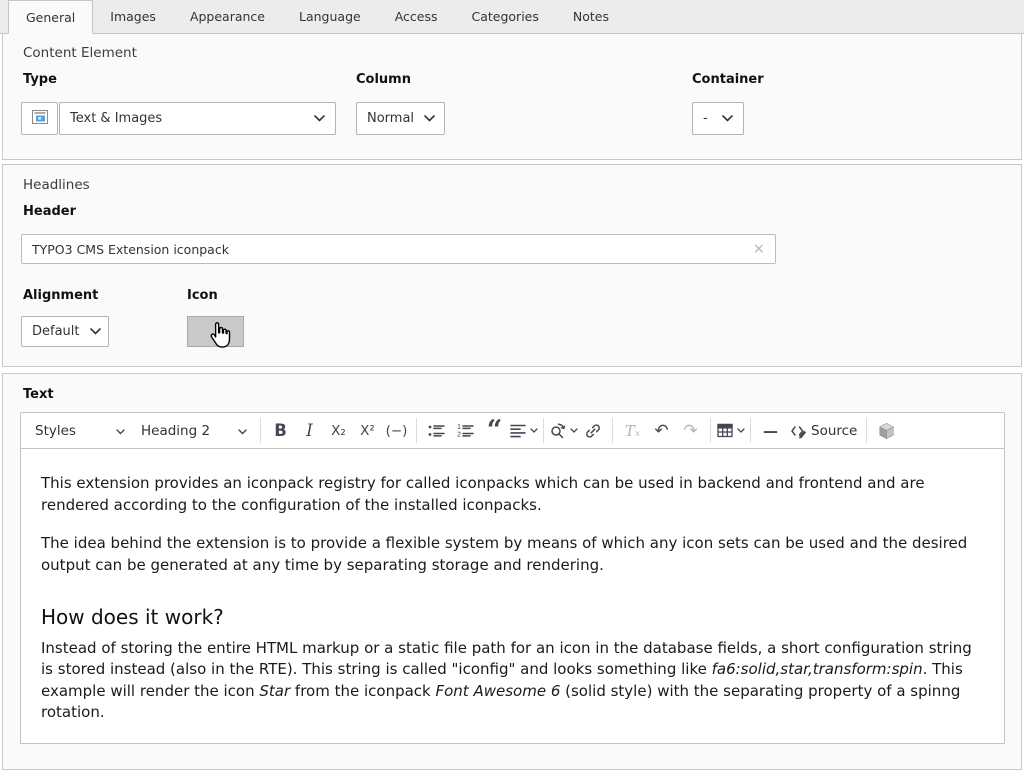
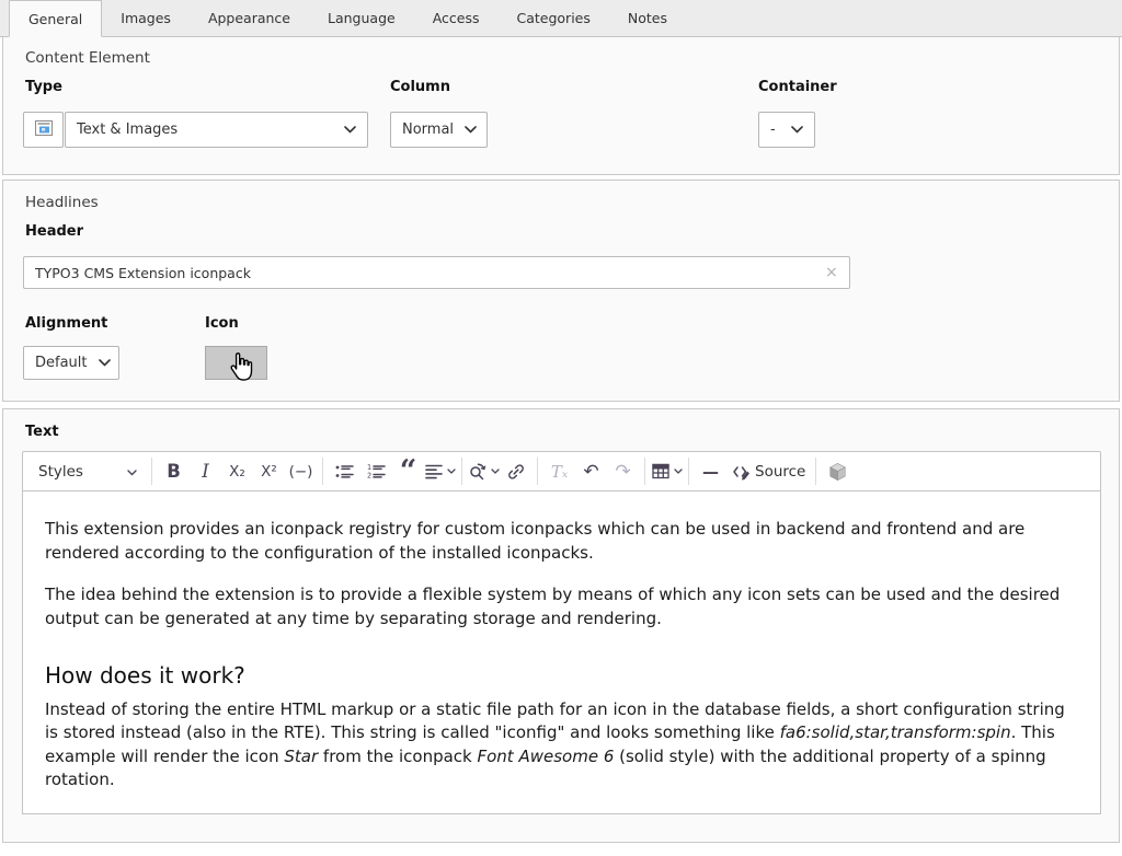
  General
  Images
  Appearance
  Language
  Access
  Categories
  Notes
  Content Element
  Type
  Column
  Container
  Text & Images
  Normal
  -
  Headlines
  Header
  TYPO3 CMS Extension iconpack
  ×
  Alignment
  Icon
  Default
  Text
  Styles
- Heading 2
  B
  I
  X₂
  X²
  (−)
  1
  2
  “
  Tₓ
  ↶
  ↷
  —
  Source
- This extension provides an iconpack registry for called iconpacks which can be used in backend and frontend and are rendered according to the configuration of the installed iconpacks.
+ This extension provides an iconpack registry for custom iconpacks which can be used in backend and frontend and are rendered according to the configuration of the installed iconpacks.
  The idea behind the extension is to provide a flexible system by means of which any icon sets can be used and the desired output can be generated at any time by separating storage and rendering.
  How does it work?
- Instead of storing the entire HTML markup or a static file path for an icon in the database fields, a short configuration string is stored instead (also in the RTE). This string is called "iconfig" and looks something like fa6:solid,star,transform:spin. This example will render the icon Star from the iconpack Font Awesome 6 (solid style) with the separating property of a spinng rotation.
+ Instead of storing the entire HTML markup or a static file path for an icon in the database fields, a short configuration string is stored instead (also in the RTE). This string is called "iconfig" and looks something like fa6:solid,star,transform:spin. This example will render the icon Star from the iconpack Font Awesome 6 (solid style) with the additional property of a spinng rotation.
